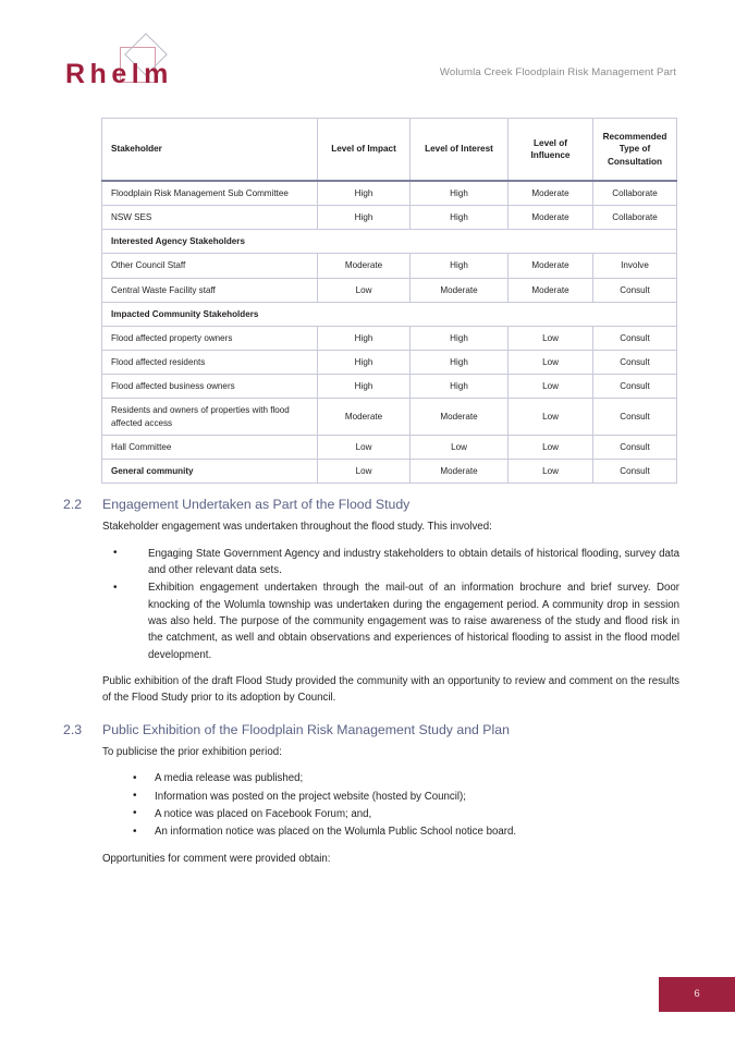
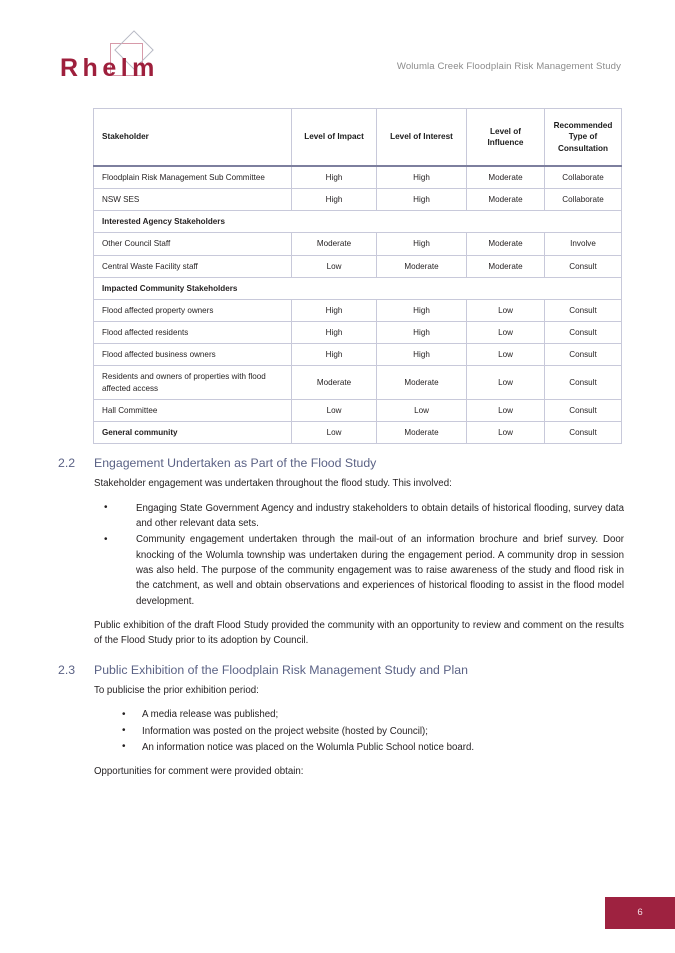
  Rhelm
- Wolumla Creek Floodplain Risk Management Part
+ Wolumla Creek Floodplain Risk Management Study
  Stakeholder	Level of Impact	Level of Interest	Level of Influence	Recommended Type of Consultation
  Floodplain Risk Management Sub Committee	High	High	Moderate	Collaborate
  NSW SES	High	High	Moderate	Collaborate
  Interested Agency Stakeholders
  Other Council Staff	Moderate	High	Moderate	Involve
  Central Waste Facility staff	Low	Moderate	Moderate	Consult
  Impacted Community Stakeholders
  Flood affected property owners	High	High	Low	Consult
  Flood affected residents	High	High	Low	Consult
  Flood affected business owners	High	High	Low	Consult
  Residents and owners of properties with flood affected access	Moderate	Moderate	Low	Consult
  Hall Committee	Low	Low	Low	Consult
  General community	Low	Moderate	Low	Consult
  2.2
  Engagement Undertaken as Part of the Flood Study
  Stakeholder engagement was undertaken throughout the flood study. This involved:
  Engaging State Government Agency and industry stakeholders to obtain details of historical flooding, survey data and other relevant data sets.
- Exhibition engagement undertaken through the mail-out of an information brochure and brief survey. Door knocking of the Wolumla township was undertaken during the engagement period. A community drop in session was also held. The purpose of the community engagement was to raise awareness of the study and flood risk in the catchment, as well and obtain observations and experiences of historical flooding to assist in the flood model development.
+ Community engagement undertaken through the mail-out of an information brochure and brief survey. Door knocking of the Wolumla township was undertaken during the engagement period. A community drop in session was also held. The purpose of the community engagement was to raise awareness of the study and flood risk in the catchment, as well and obtain observations and experiences of historical flooding to assist in the flood model development.
  Public exhibition of the draft Flood Study provided the community with an opportunity to review and comment on the results of the Flood Study prior to its adoption by Council.
  2.3
  Public Exhibition of the Floodplain Risk Management Study and Plan
  To publicise the prior exhibition period:
  A media release was published;
  Information was posted on the project website (hosted by Council);
- A notice was placed on Facebook Forum; and,
  An information notice was placed on the Wolumla Public School notice board.
  Opportunities for comment were provided obtain:
  6
